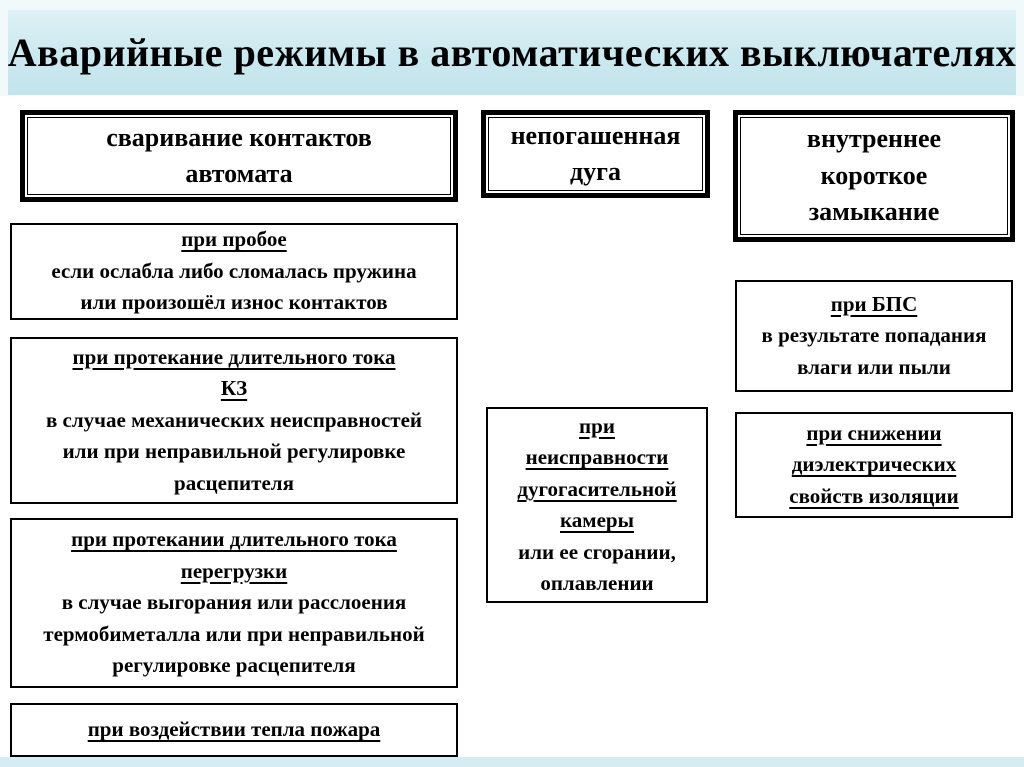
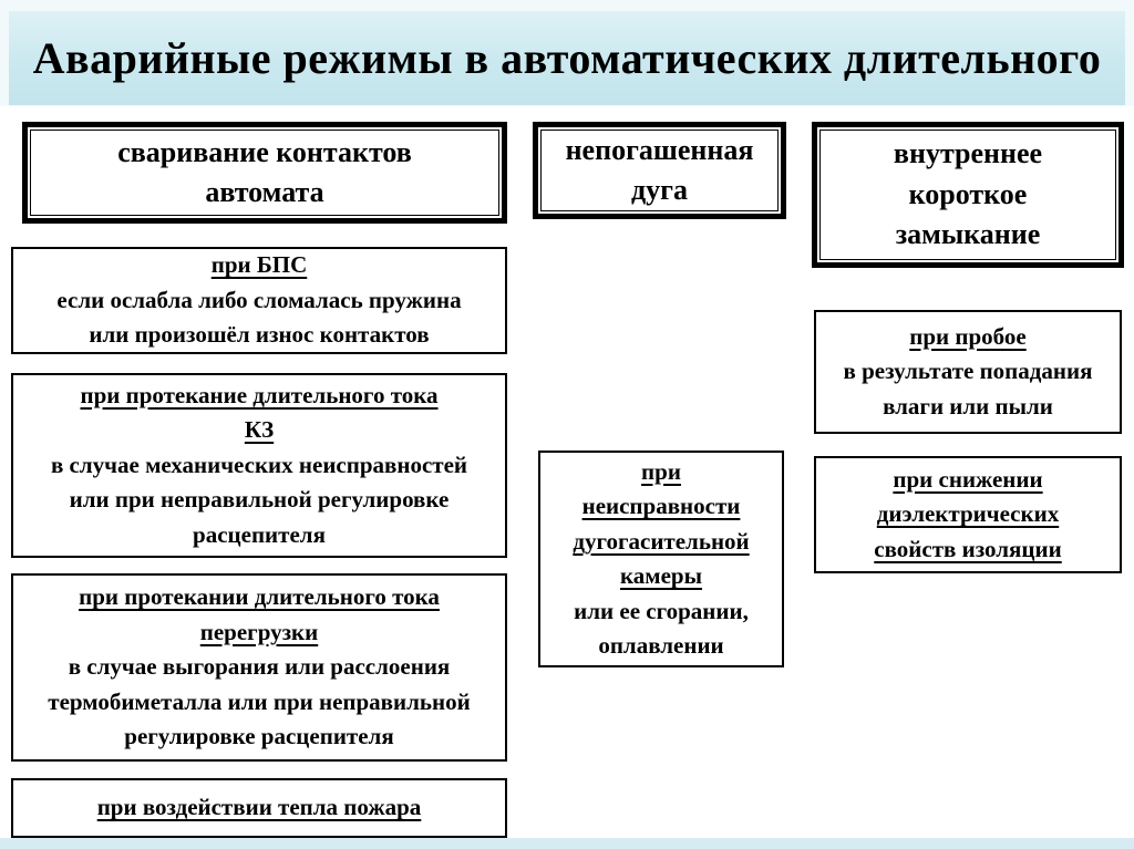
- Аварийные режимы в автоматических выключателях
+ Аварийные режимы в автоматических длительного
  сваривание контактов
  автомата
- при пробое
+ при БПС
  если ослабла либо сломалась пружина
  или произошёл износ контактов
  при протекание длительного тока
  КЗ
  в случае механических неисправностей
  или при неправильной регулировке
  расцепителя
  при протекании длительного тока
  перегрузки
  в случае выгорания или расслоения
  термобиметалла или при неправильной
  регулировке расцепителя
  при воздействии тепла пожара
  непогашенная
  дуга
  при
  неисправности
  дугогасительной
  камеры
  или ее сгорании,
  оплавлении
  внутреннее
  короткое
  замыкание
- при БПС
+ при пробое
  в результате попадания
  влаги или пыли
  при снижении
  диэлектрических
  свойств изоляции
